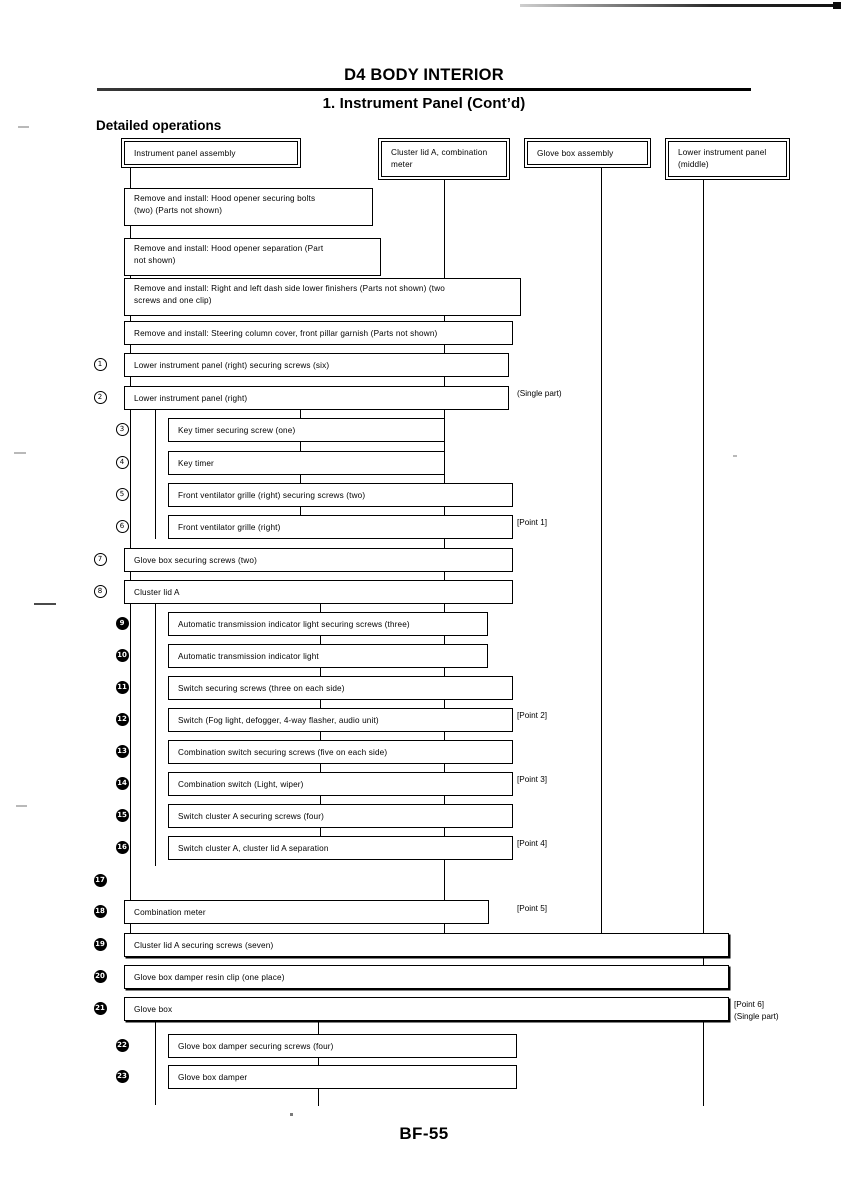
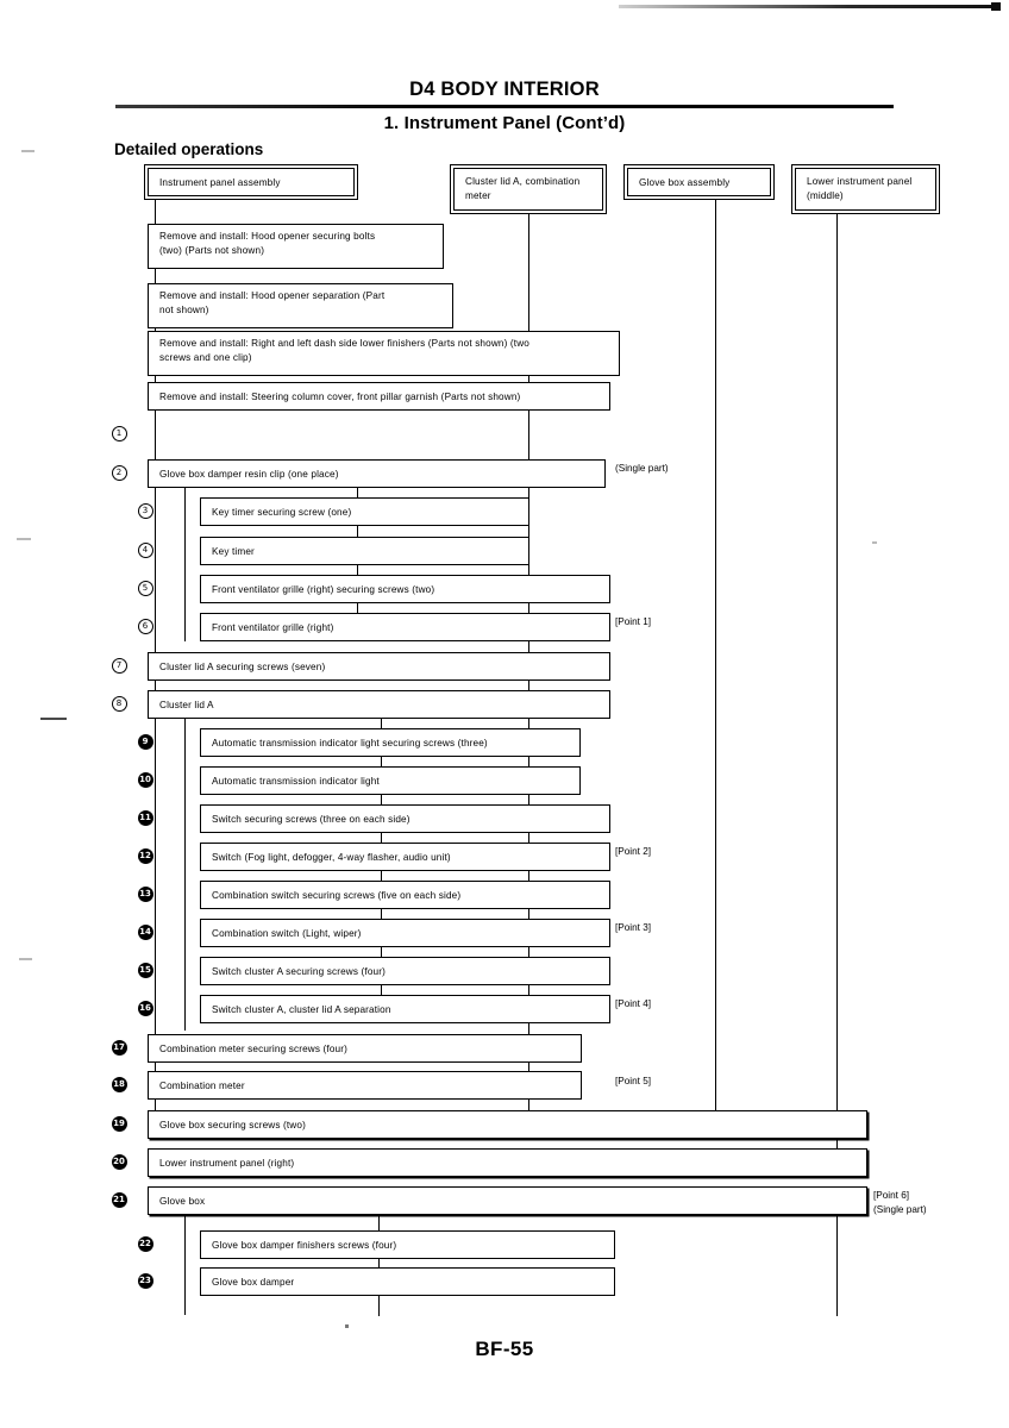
  D4 BODY INTERIOR
  1. Instrument Panel (Cont’d)
  Detailed operations
  Instrument panel assembly
  Cluster lid A, combination
  meter
  Glove box assembly
  Lower instrument panel
  (middle)
  Remove and install: Hood opener securing bolts
  (two) (Parts not shown)
  Remove and install: Hood opener separation (Part
  not shown)
  Remove and install: Right and left dash side lower finishers (Parts not shown) (two
  screws and one clip)
  Remove and install: Steering column cover, front pillar garnish (Parts not shown)
  1
- Lower instrument panel (right) securing screws (six)
  2
- Lower instrument panel (right)
+ Glove box damper resin clip (one place)
  (Single part)
  3
  Key timer securing screw (one)
  4
  Key timer
  5
  Front ventilator grille (right) securing screws (two)
  6
  Front ventilator grille (right)
  [Point 1]
  7
- Glove box securing screws (two)
+ Cluster lid A securing screws (seven)
  8
  Cluster lid A
  9
  Automatic transmission indicator light securing screws (three)
  10
  Automatic transmission indicator light
  11
  Switch securing screws (three on each side)
  12
  Switch (Fog light, defogger, 4-way flasher, audio unit)
  [Point 2]
  13
  Combination switch securing screws (five on each side)
  14
  Combination switch (Light, wiper)
  [Point 3]
  15
  Switch cluster A securing screws (four)
  16
  Switch cluster A, cluster lid A separation
  [Point 4]
  17
+ Combination meter securing screws (four)
  18
  Combination meter
  [Point 5]
  19
- Cluster lid A securing screws (seven)
+ Glove box securing screws (two)
  20
- Glove box damper resin clip (one place)
+ Lower instrument panel (right)
  21
  Glove box
  [Point 6]
  (Single part)
  22
- Glove box damper securing screws (four)
+ Glove box damper finishers screws (four)
  23
  Glove box damper
  BF-55
